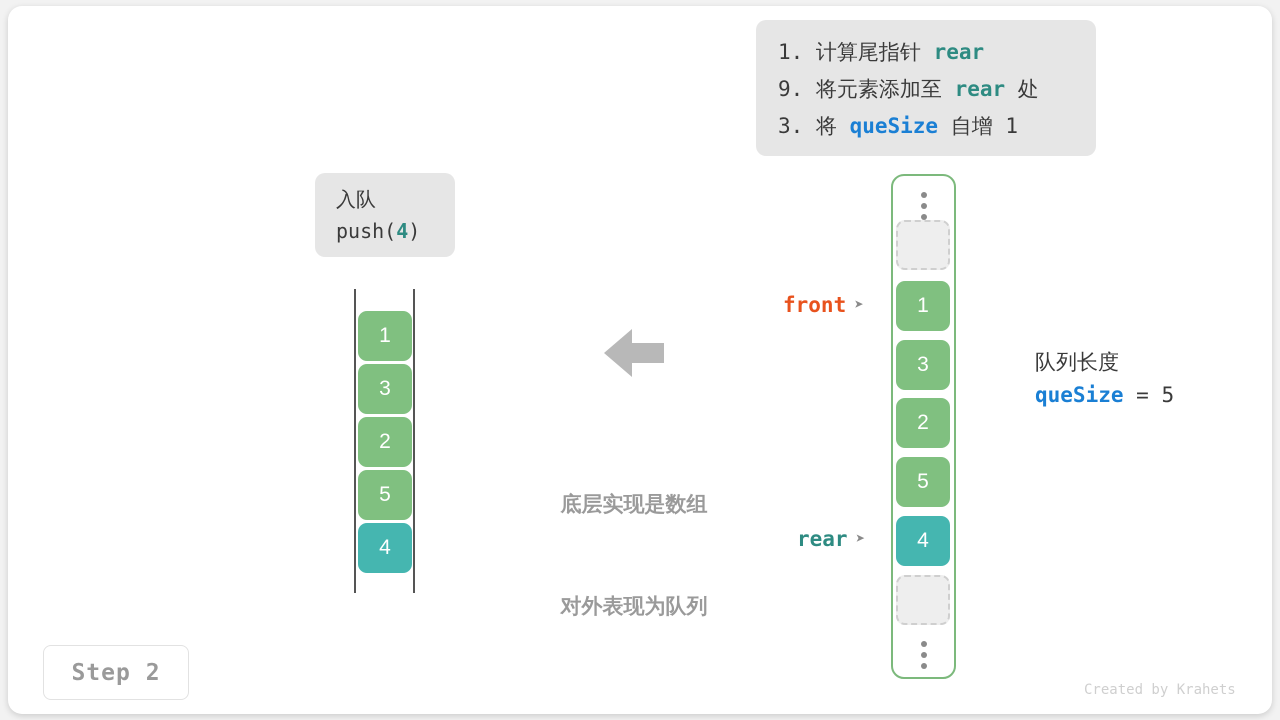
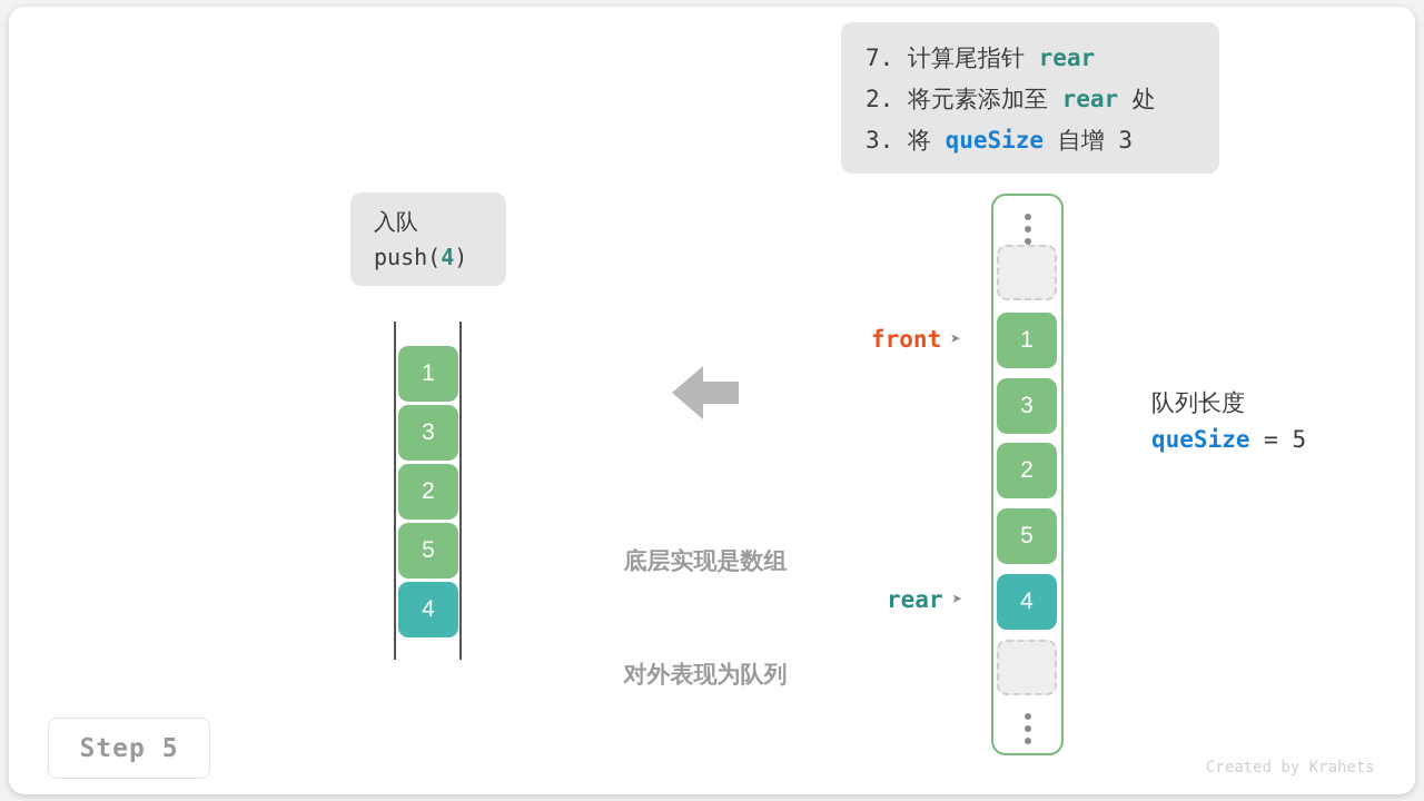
- 1. 计算尾指针 rear
+ 7. 计算尾指针 rear
- 9. 将元素添加至 rear 处
+ 2. 将元素添加至 rear 处
- 3. 将 queSize 自增 1
+ 3. 将 queSize 自增 3
  入队
  push(4)
  1
  3
  2
  5
  4
  底层实现是数组
  对外表现为队列
  front ➤
  rear ➤
  1
  3
  2
  5
  4
  队列长度
  queSize = 5
- Step 2
+ Step 5
  Created by Krahets
